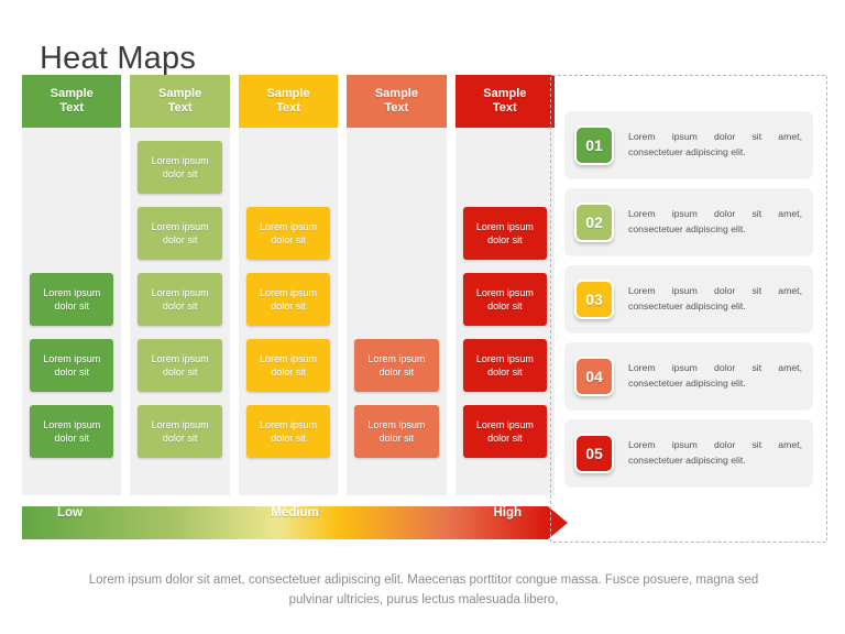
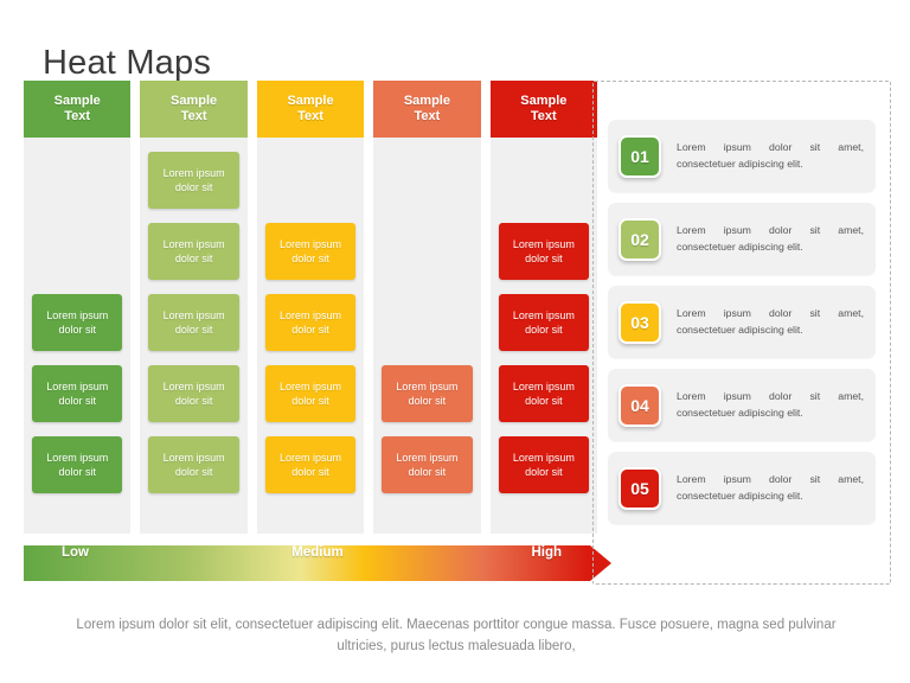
  Heat Maps
  Sample
  Text
  Lorem ipsum
  dolor sit
  Lorem ipsum
  dolor sit
  Lorem ipsum
  dolor sit
  Sample
  Text
  Lorem ipsum
  dolor sit
  Lorem ipsum
  dolor sit
  Lorem ipsum
  dolor sit
  Lorem ipsum
  dolor sit
  Lorem ipsum
  dolor sit
  Sample
  Text
  Lorem ipsum
  dolor sit
  Lorem ipsum
  dolor sit
  Lorem ipsum
  dolor sit
  Lorem ipsum
  dolor sit
  Sample
  Text
  Lorem ipsum
  dolor sit
  Lorem ipsum
  dolor sit
  Sample
  Text
  Lorem ipsum
  dolor sit
  Lorem ipsum
  dolor sit
  Lorem ipsum
  dolor sit
  Lorem ipsum
  dolor sit
  Low
  Medium
  High
  01
  Lorem ipsum dolor sit amet, consectetuer adipiscing elit.
  02
  Lorem ipsum dolor sit amet, consectetuer adipiscing elit.
  03
  Lorem ipsum dolor sit amet, consectetuer adipiscing elit.
  04
  Lorem ipsum dolor sit amet, consectetuer adipiscing elit.
  05
  Lorem ipsum dolor sit amet, consectetuer adipiscing elit.
- Lorem ipsum dolor sit amet, consectetuer adipiscing elit. Maecenas porttitor congue massa. Fusce posuere, magna sed pulvinar ultricies, purus lectus malesuada libero,
+ Lorem ipsum dolor sit elit, consectetuer adipiscing elit. Maecenas porttitor congue massa. Fusce posuere, magna sed pulvinar ultricies, purus lectus malesuada libero,
